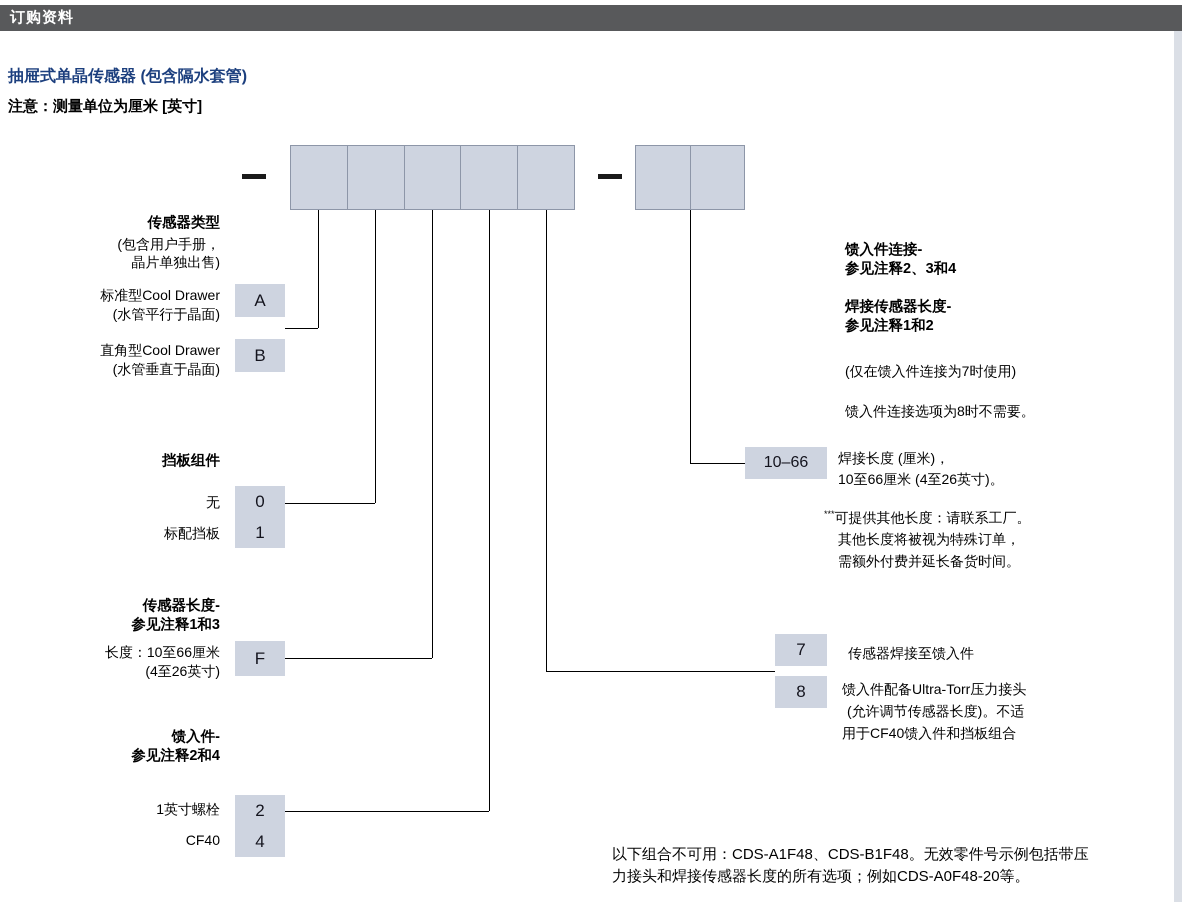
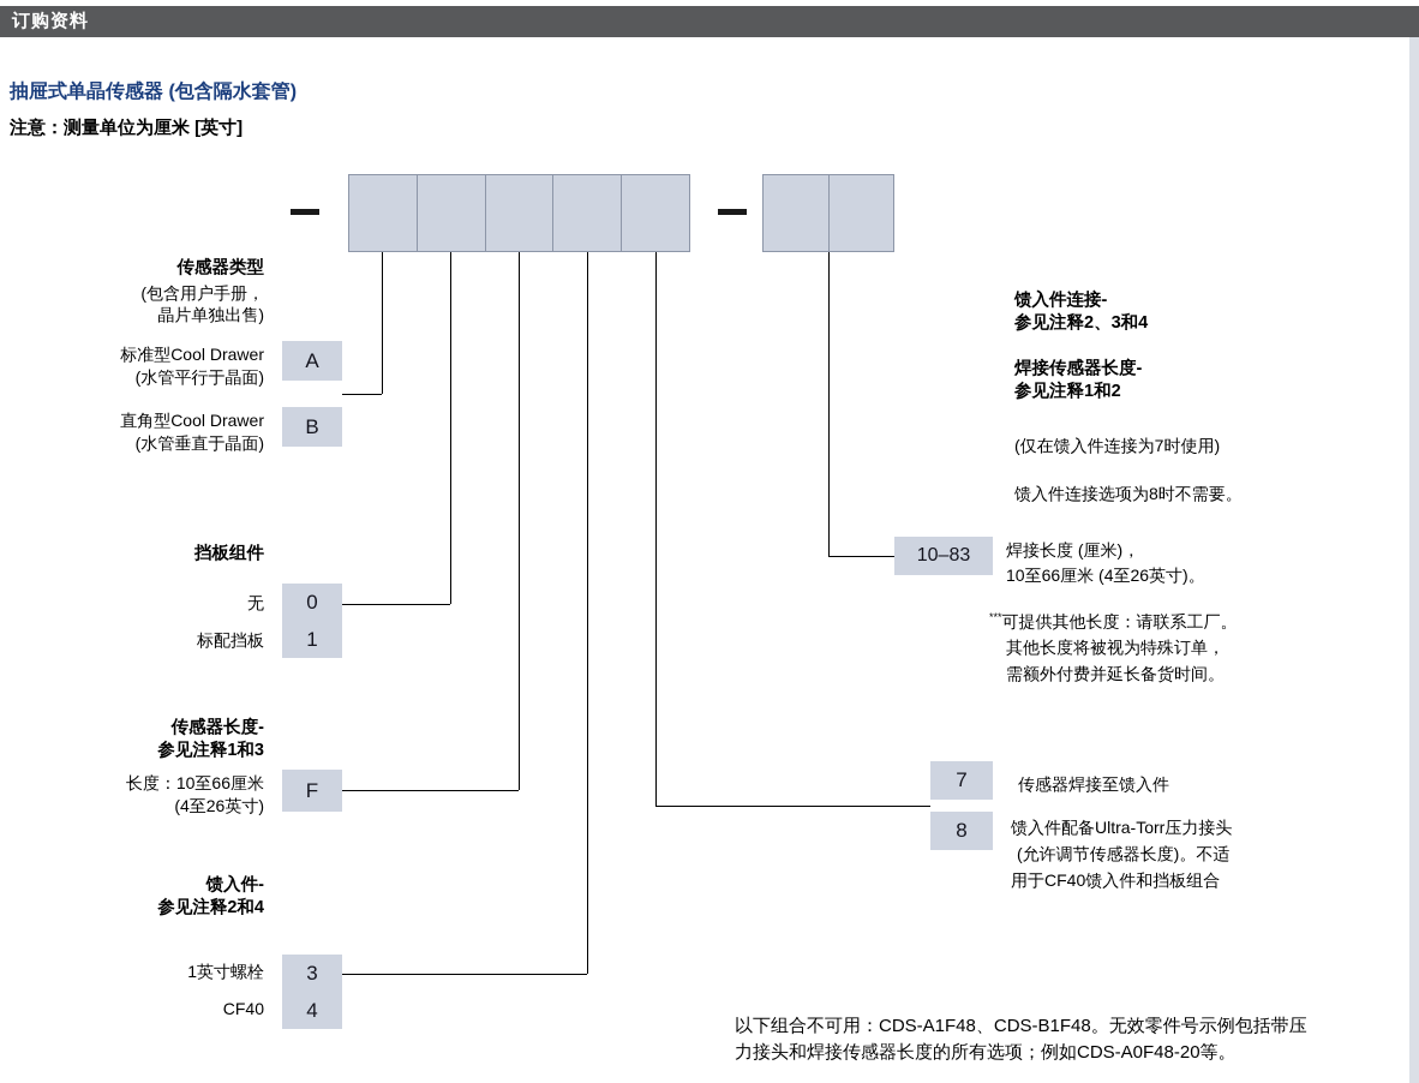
  订购资料
  抽屉式单晶传感器 (包含隔水套管)
  注意：测量单位为厘米 [英寸]
  传感器类型
  (包含用户手册，
  晶片单独出售)
  标准型Cool Drawer
  (水管平行于晶面)
  A
  直角型Cool Drawer
  (水管垂直于晶面)
  B
  挡板组件
  无
  0
  标配挡板
  1
  传感器长度-
  参见注释1和3
  长度：10至66厘米
  (4至26英寸)
  F
  馈入件-
  参见注释2和4
  1英寸螺栓
- 2
+ 3
  CF40
  4
  馈入件连接-
  参见注释2、3和4
  焊接传感器长度-
  参见注释1和2
  (仅在馈入件连接为7时使用)
  馈入件连接选项为8时不需要。
- 10–66
+ 10–83
  焊接长度 (厘米)，
  10至66厘米 (4至26英寸)。
  ***可提供其他长度：请联系工厂。
  其他长度将被视为特殊订单，
  需额外付费并延长备货时间。
  7
  传感器焊接至馈入件
  8
  馈入件配备Ultra-Torr压力接头
  (允许调节传感器长度)。不适
  用于CF40馈入件和挡板组合
  以下组合不可用：CDS-A1F48、CDS-B1F48。无效零件号示例包括带压
  力接头和焊接传感器长度的所有选项；例如CDS-A0F48-20等。
